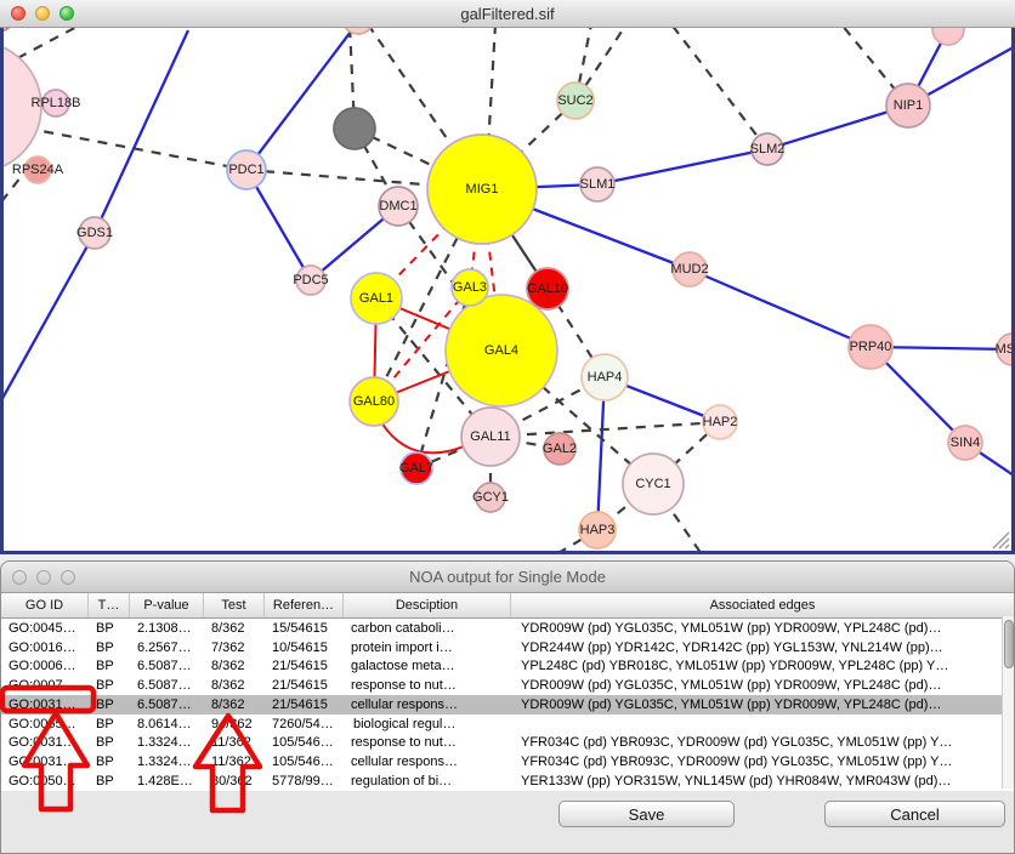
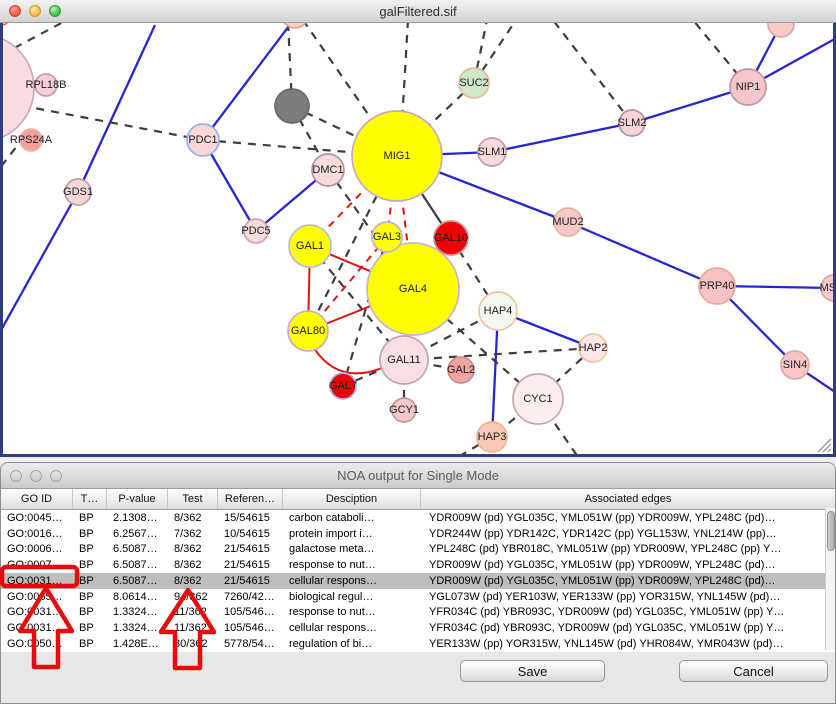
  galFiltered.sif
  RPL18B
  RPS24A
  GDS1
  PDC1
  PDC5
  MIG1
  DMC1
  SUC2
  SLM1
  SLM2
  NIP1
  MUD2
  GAL4
  GAL1
  GAL3
  GAL10
  GAL80
  GAL11
  GAL7
  GAL2
  GCY1
  HAP4
  HAP2
  CYC1
  HAP3
  PRP40
  SIN4
  NOA output for Single Mode
  GO ID
  T…
  P-value
  Test
  Referen…
  Desciption
  Associated edges
  GO:0045…
  BP
  2.1308…
  8/362
  15/54615
  carbon cataboli…
  YDR009W (pd) YGL035C, YML051W (pp) YDR009W, YPL248C (pd)…
  GO:0016…
  BP
  6.2567…
  7/362
  10/54615
  protein import i…
  YDR244W (pp) YDR142C, YDR142C (pp) YGL153W, YNL214W (pp)…
  GO:0006…
  BP
  6.5087…
  8/362
  21/54615
  galactose meta…
  YPL248C (pd) YBR018C, YML051W (pp) YDR009W, YPL248C (pp) Y…
  BP
  6.5087…
  8/362
  21/54615
  response to nut…
  YDR009W (pd) YGL035C, YML051W (pp) YDR009W, YPL248C (pd)…
  GO:0031…
  BP
  6.5087…
  8/362
  21/54615
  cellular respons…
  YDR009W (pd) YGL035C, YML051W (pp) YDR009W, YPL248C (pd)…
  GO:005…
  BP
  8.0614…
- 7260/54…
+ 7260/42…
  biological regul…
+ YGL073W (pd) YER103W, YER133W (pp) YOR315W, YNL145W (pd)…
  GO:031…
  BP
  1.3324…
  11/36
  105/546…
  response to nut…
  YFR034C (pd) YBR093C, YDR009W (pd) YGL035C, YML051W (pp) Y…
  G:0031…
  BP
  1.3324…
  11/362
  105/546…
  cellular respons…
  YFR034C (pd) YBR093C, YDR009W (pd) YGL035C, YML051W (pp) Y…
  GO:0050
  BP
  1.428E…
- 5778/99…
+ 5778/54…
  regulation of bi…
  YER133W (pp) YOR315W, YNL145W (pd) YHR084W, YMR043W (pd)…
  Save
  Cancel
